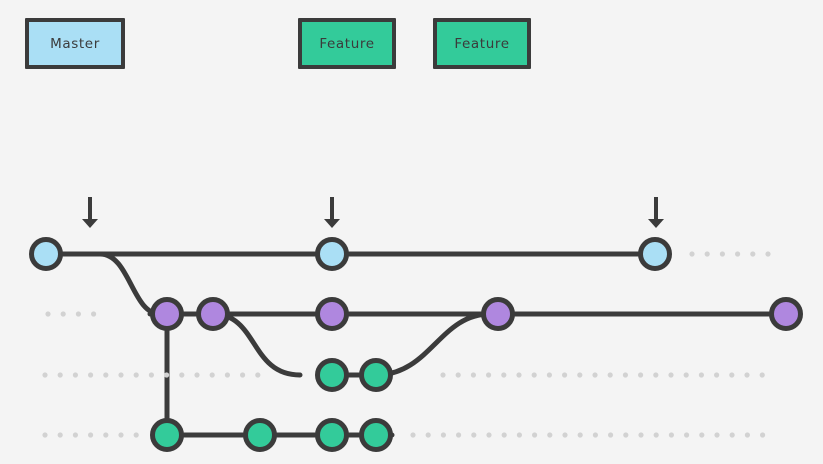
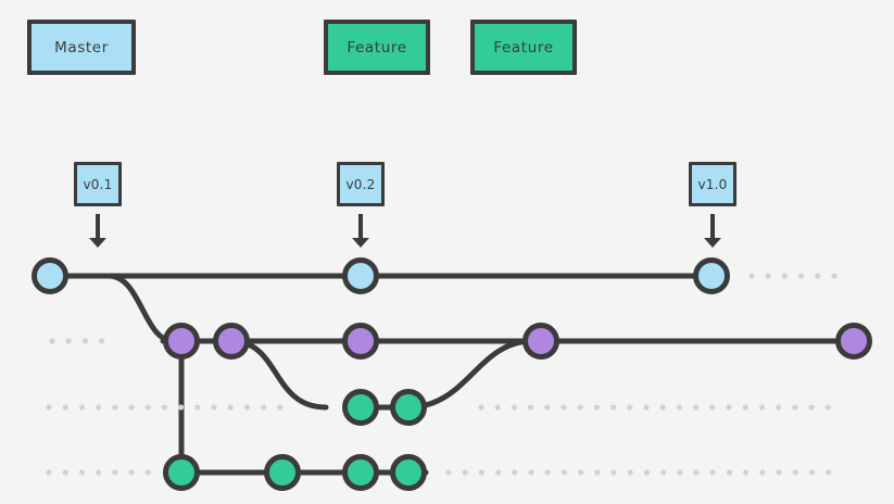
  Master
  Feature
  Feature
+ v0.1
+ v0.2
+ v1.0
